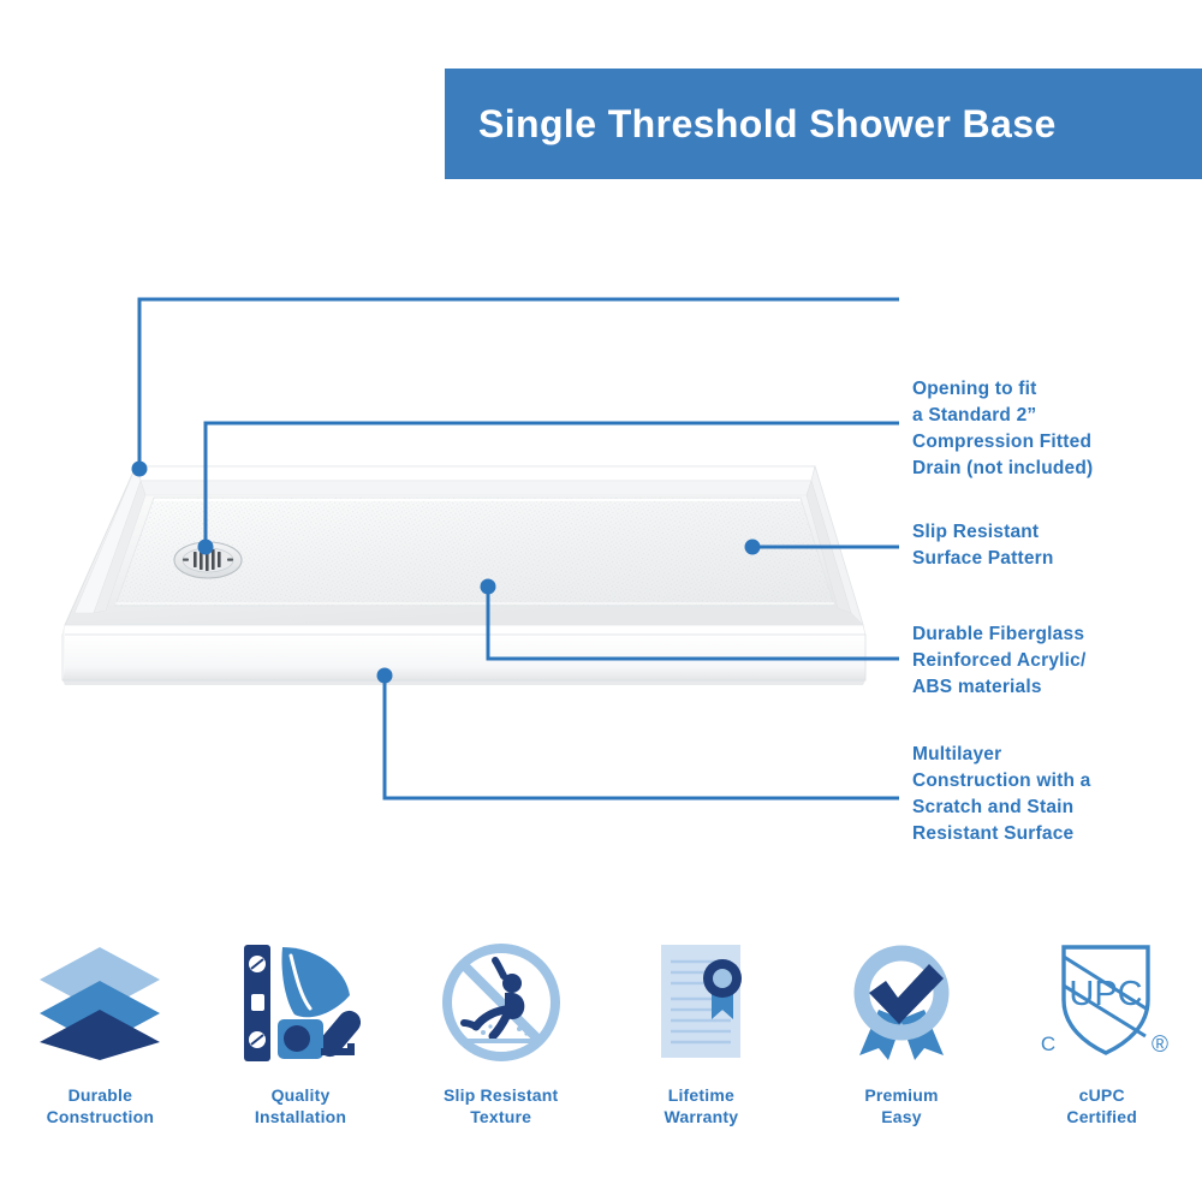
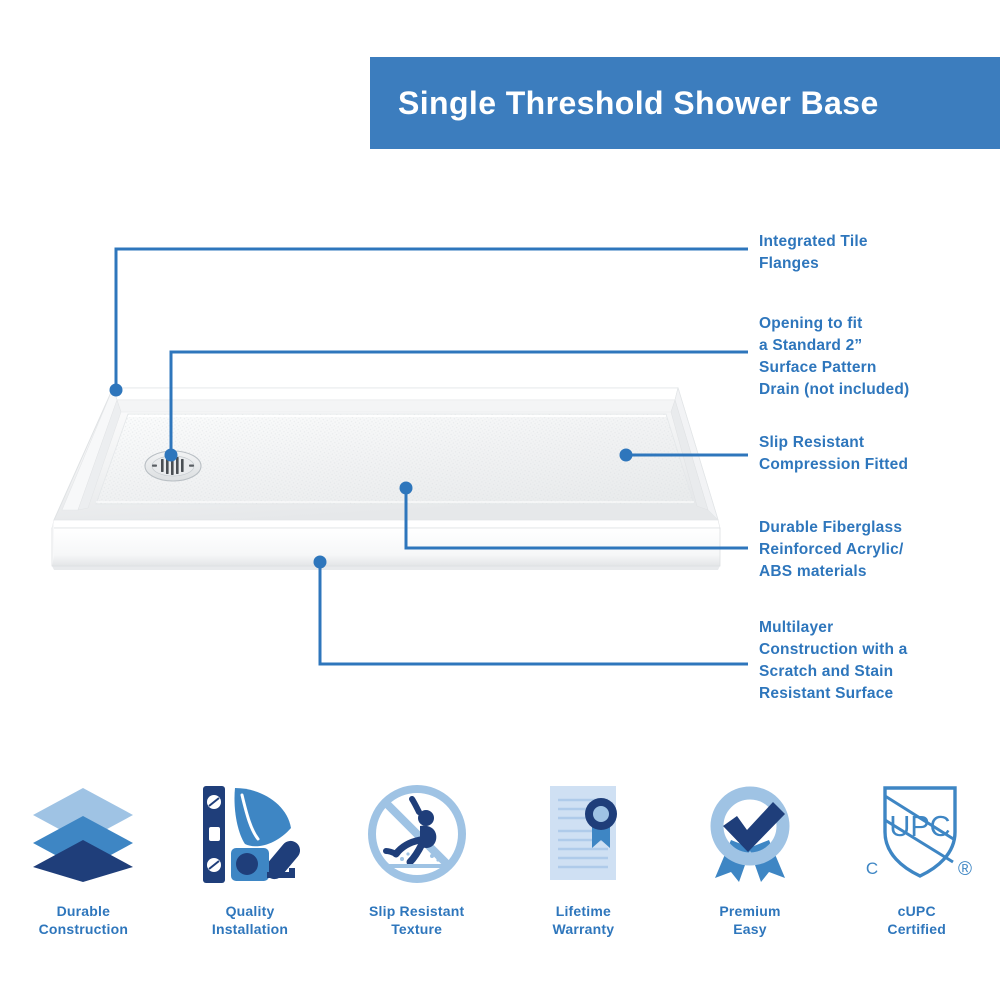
  Single Threshold Shower Base
+ Integrated Tile
+ Flanges
  Opening to fit
  a Standard 2”
- Compression Fitted
+ Surface Pattern
  Drain (not included)
  Slip Resistant
- Surface Pattern
+ Compression Fitted
  Durable Fiberglass
  Reinforced Acrylic/
  ABS materials
  Multilayer
  Construction with a
  Scratch and Stain
  Resistant Surface
  Durable
  Construction
  Quality
  Installation
  Slip Resistant
  Texture
  Lifetime
  Warranty
  Premium
  Easy
  UPC
  C
  ®
  cUPC
  Certified
